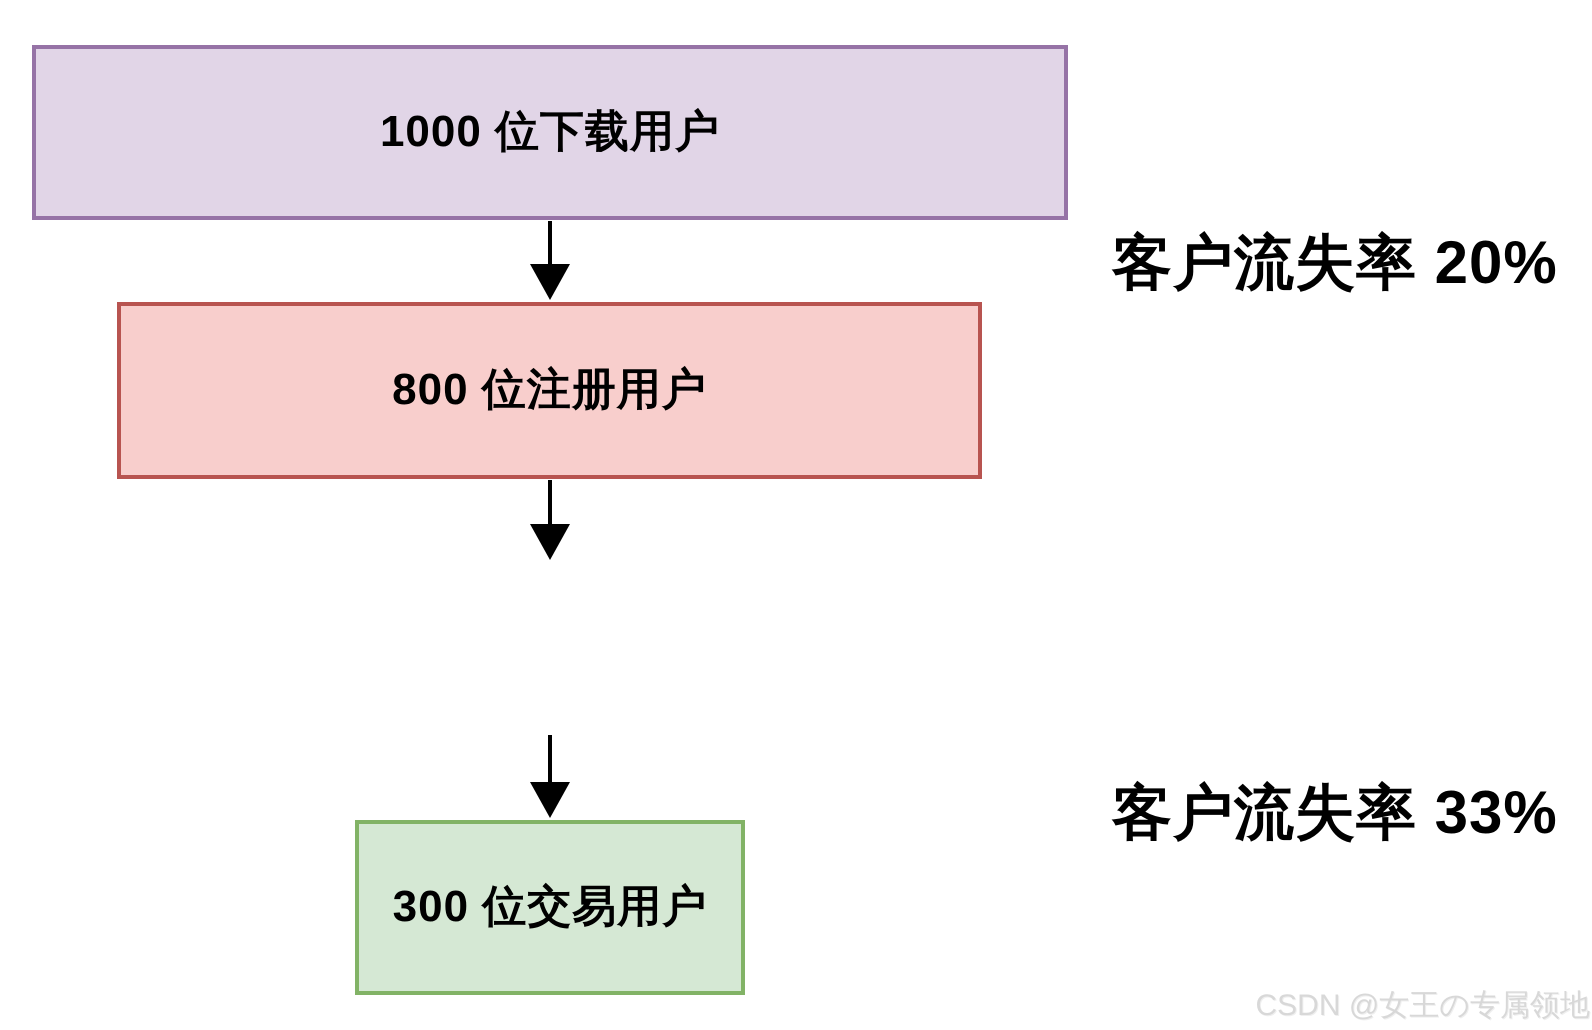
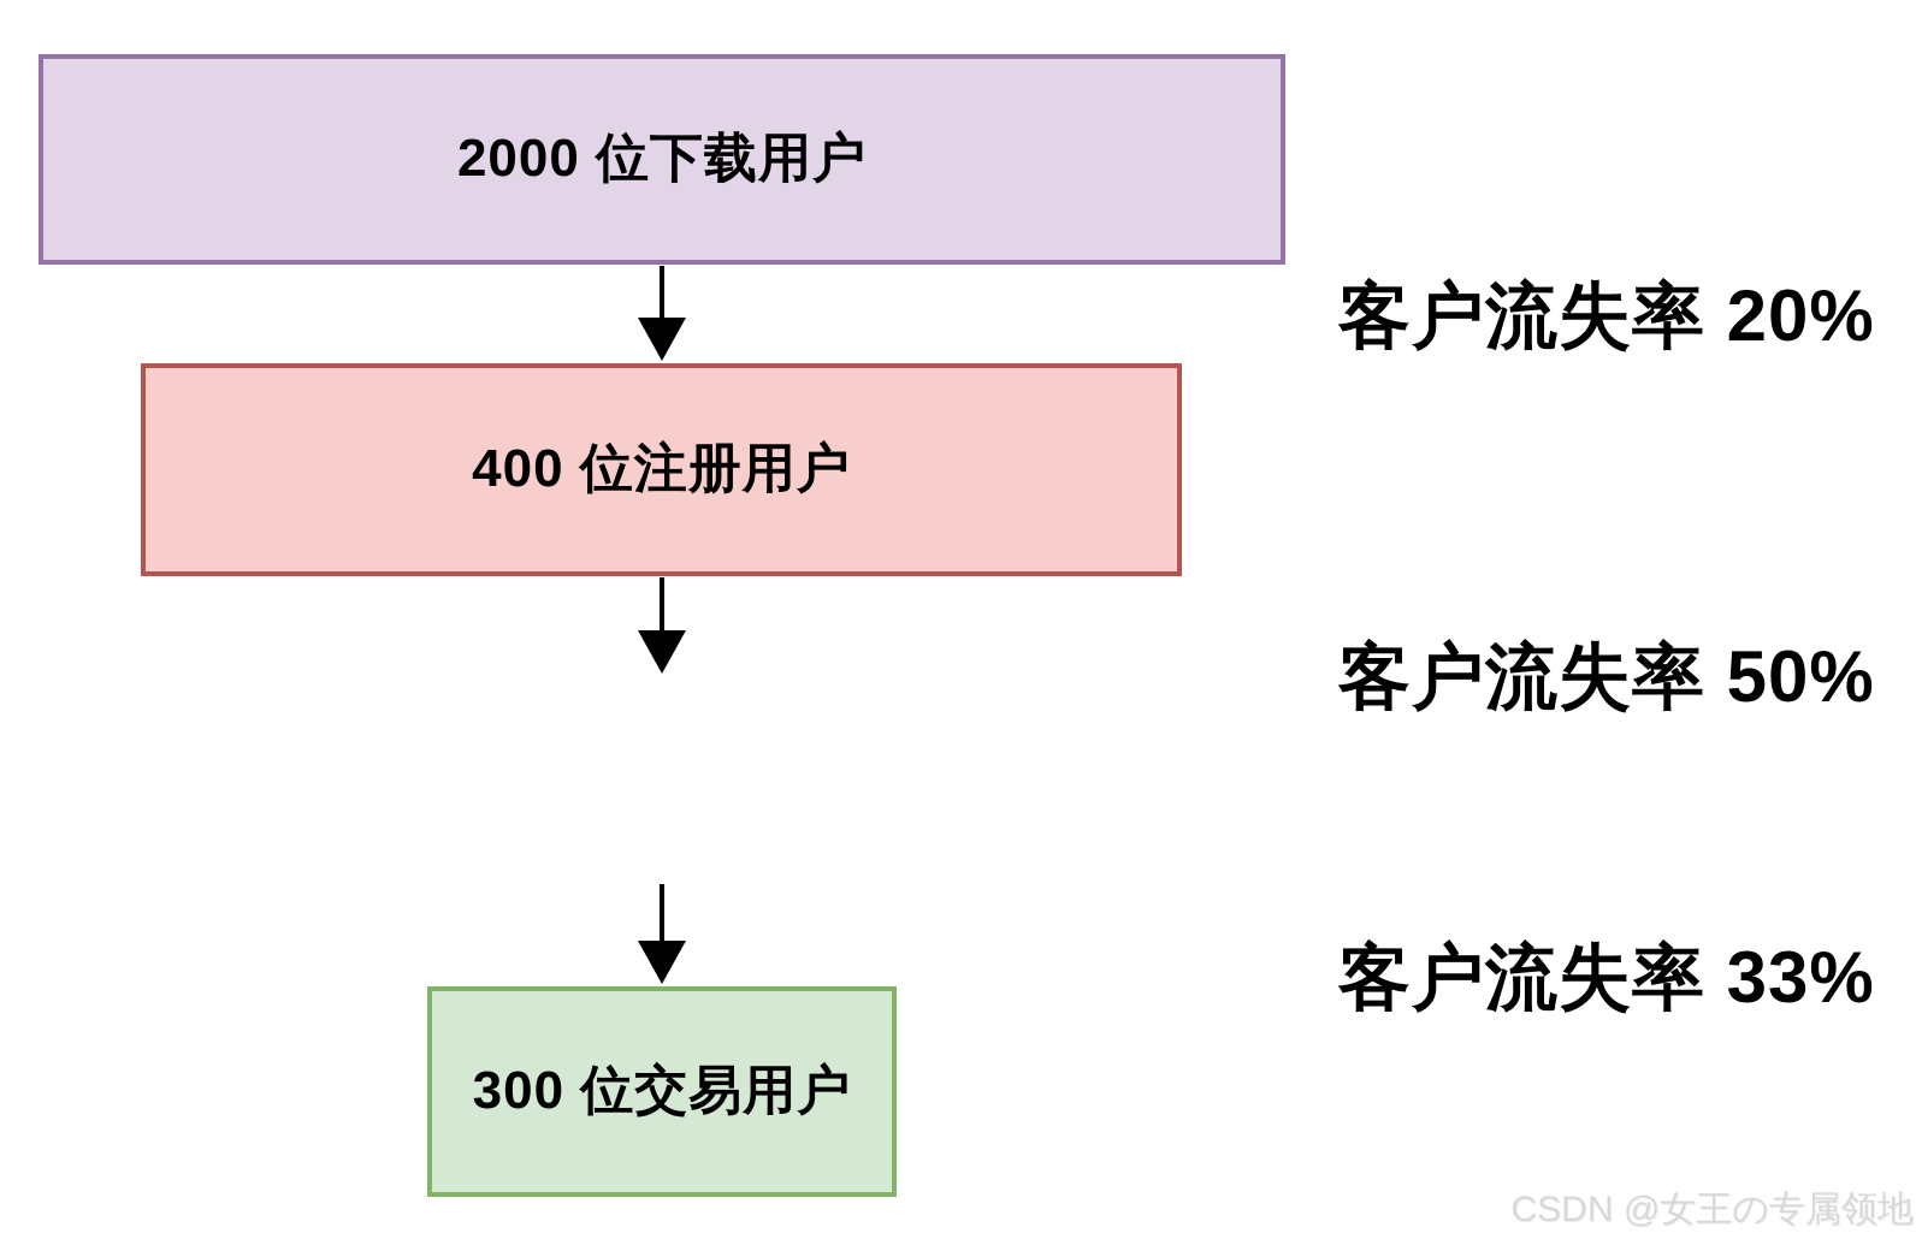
- 1000 位下载用户
+ 2000 位下载用户
- 800 位注册用户
+ 400 位注册用户
  300 位交易用户
  客户流失率 20%
+ 客户流失率 50%
  客户流失率 33%
  CSDN @女王の专属领地
